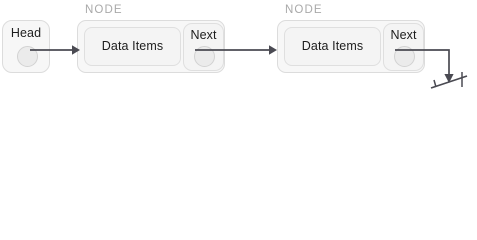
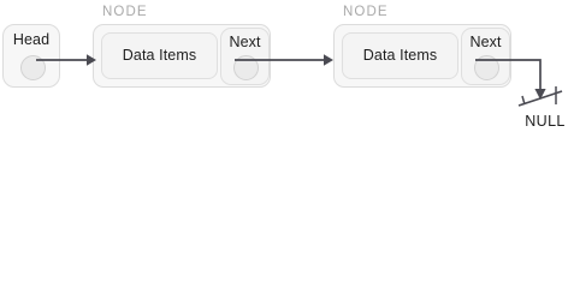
  Head
  NODE
  Data Items
  Next
  NODE
  Data Items
  Next
+ NULL
